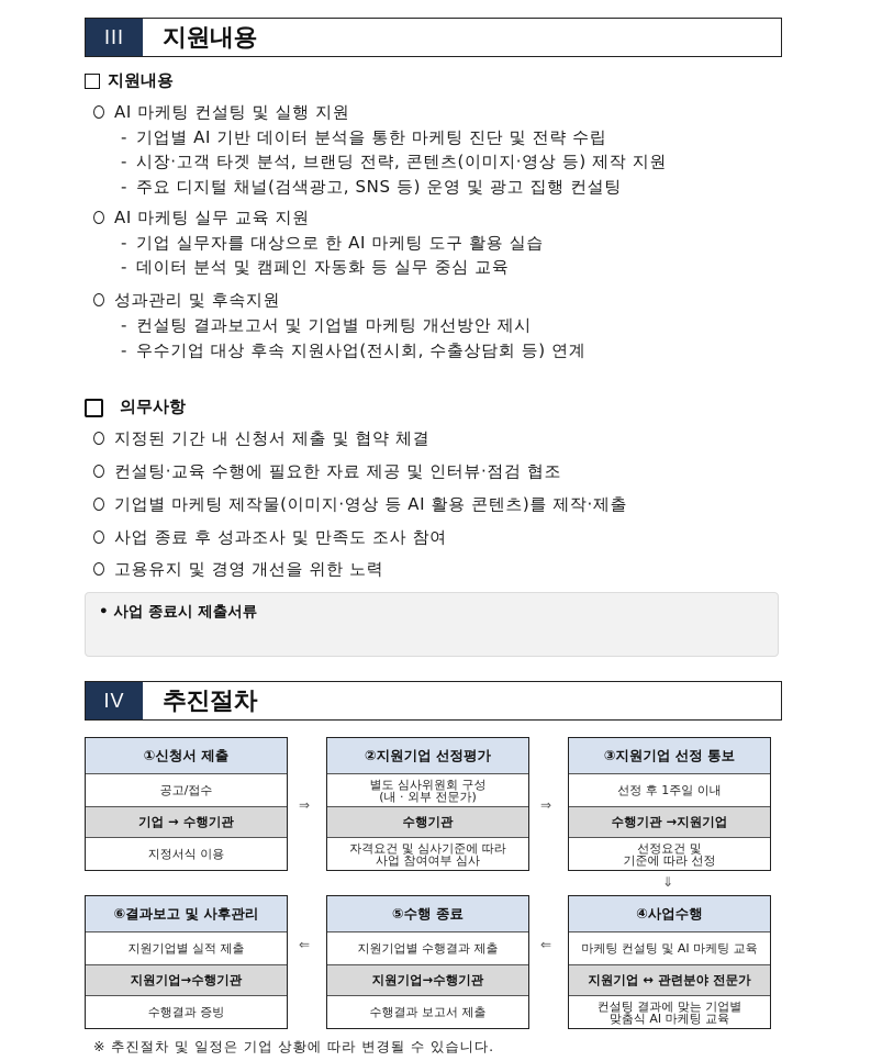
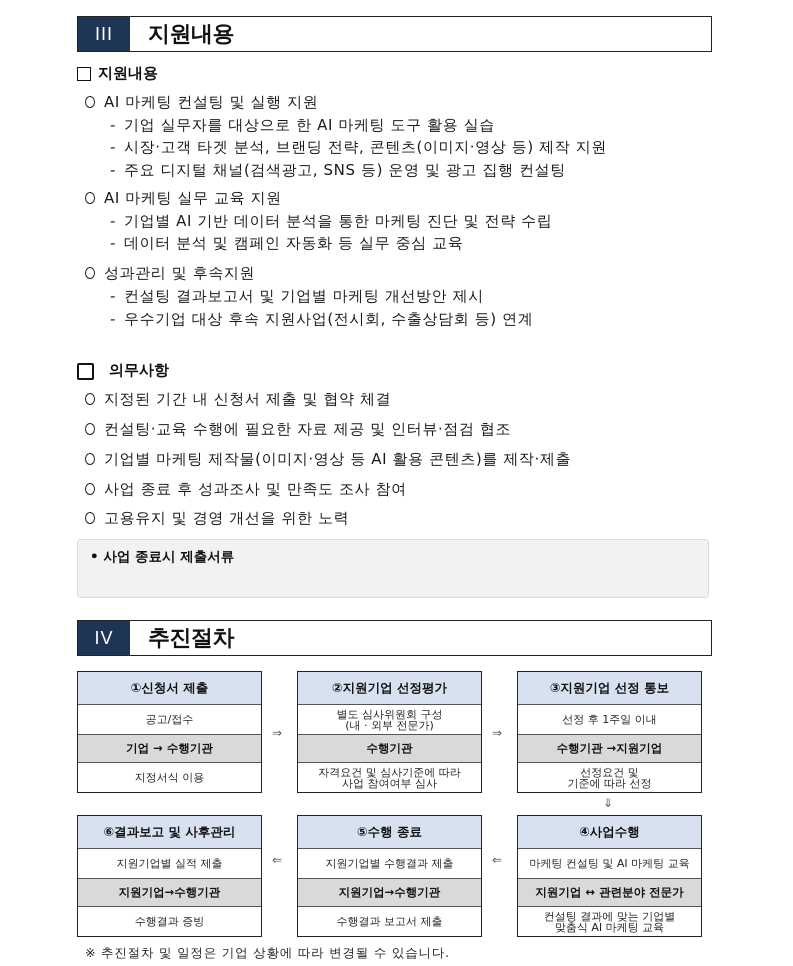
  III
  지원내용
  지원내용
  AI 마케팅 컨설팅 및 실행 지원
- - 기업별 AI 기반 데이터 분석을 통한 마케팅 진단 및 전략 수립
+ - 기업 실무자를 대상으로 한 AI 마케팅 도구 활용 실습
  - 시장·고객 타겟 분석, 브랜딩 전략, 콘텐츠(이미지·영상 등) 제작 지원
  - 주요 디지털 채널(검색광고, SNS 등) 운영 및 광고 집행 컨설팅
  AI 마케팅 실무 교육 지원
- - 기업 실무자를 대상으로 한 AI 마케팅 도구 활용 실습
+ - 기업별 AI 기반 데이터 분석을 통한 마케팅 진단 및 전략 수립
  - 데이터 분석 및 캠페인 자동화 등 실무 중심 교육
  성과관리 및 후속지원
  - 컨설팅 결과보고서 및 기업별 마케팅 개선방안 제시
  - 우수기업 대상 후속 지원사업(전시회, 수출상담회 등) 연계
  의무사항
  지정된 기간 내 신청서 제출 및 협약 체결
  컨설팅·교육 수행에 필요한 자료 제공 및 인터뷰·점검 협조
  기업별 마케팅 제작물(이미지·영상 등 AI 활용 콘텐츠)를 제작·제출
  사업 종료 후 성과조사 및 만족도 조사 참여
  고용유지 및 경영 개선을 위한 노력
  • 사업 종료시 제출서류
  IV
  추진절차
  ①신청서 제출
  공고/접수
  기업 → 수행기관
  지정서식 이용
  ⇒
  ②지원기업 선정평가
  별도 심사위원회 구성
  (내 · 외부 전문가)
  수행기관
  자격요건 및 심사기준에 따라
  사업 참여여부 심사
  ⇒
  ③지원기업 선정 통보
  선정 후 1주일 이내
  수행기관 →지원기업
  선정요건 및
  기준에 따라 선정
  ⇓
  ⑥결과보고 및 사후관리
  지원기업별 실적 제출
  지원기업→수행기관
  수행결과 증빙
  ⇐
  ⑤수행 종료
  지원기업별 수행결과 제출
  지원기업→수행기관
  수행결과 보고서 제출
  ⇐
  ④사업수행
  마케팅 컨설팅 및 AI 마케팅 교육
  지원기업 ↔ 관련분야 전문가
  컨설팅 결과에 맞는 기업별
  맞춤식 AI 마케팅 교육
  ※ 추진절차 및 일정은 기업 상황에 따라 변경될 수 있습니다.
